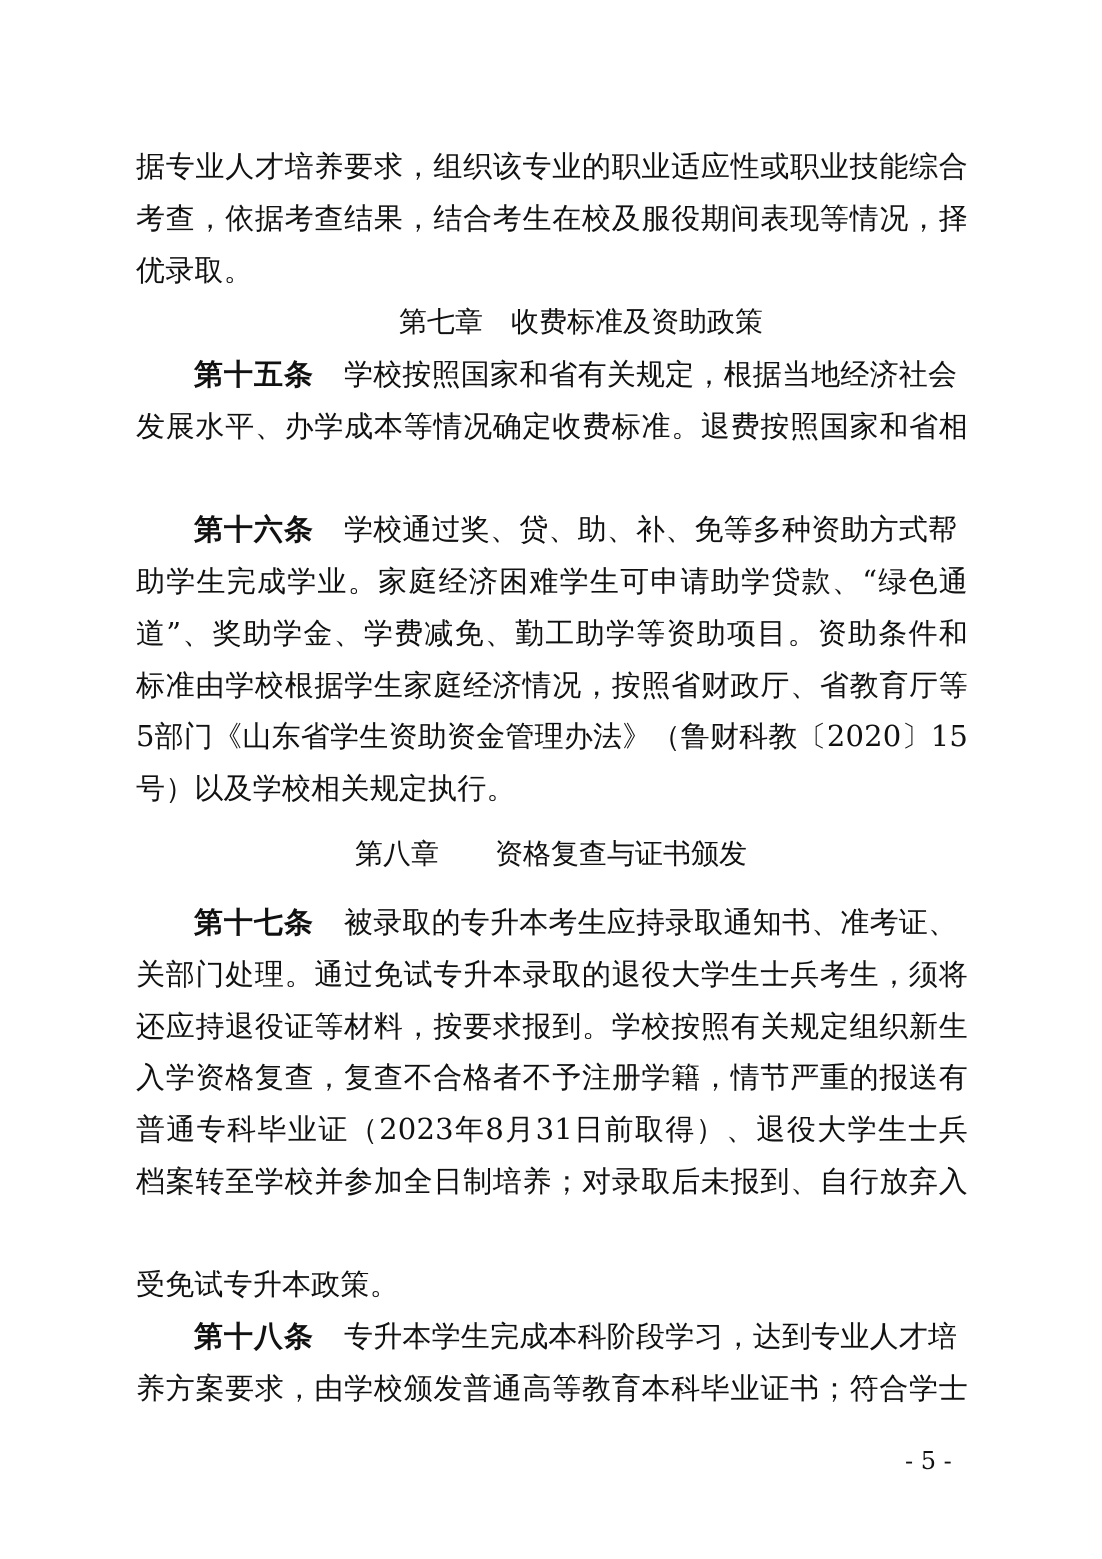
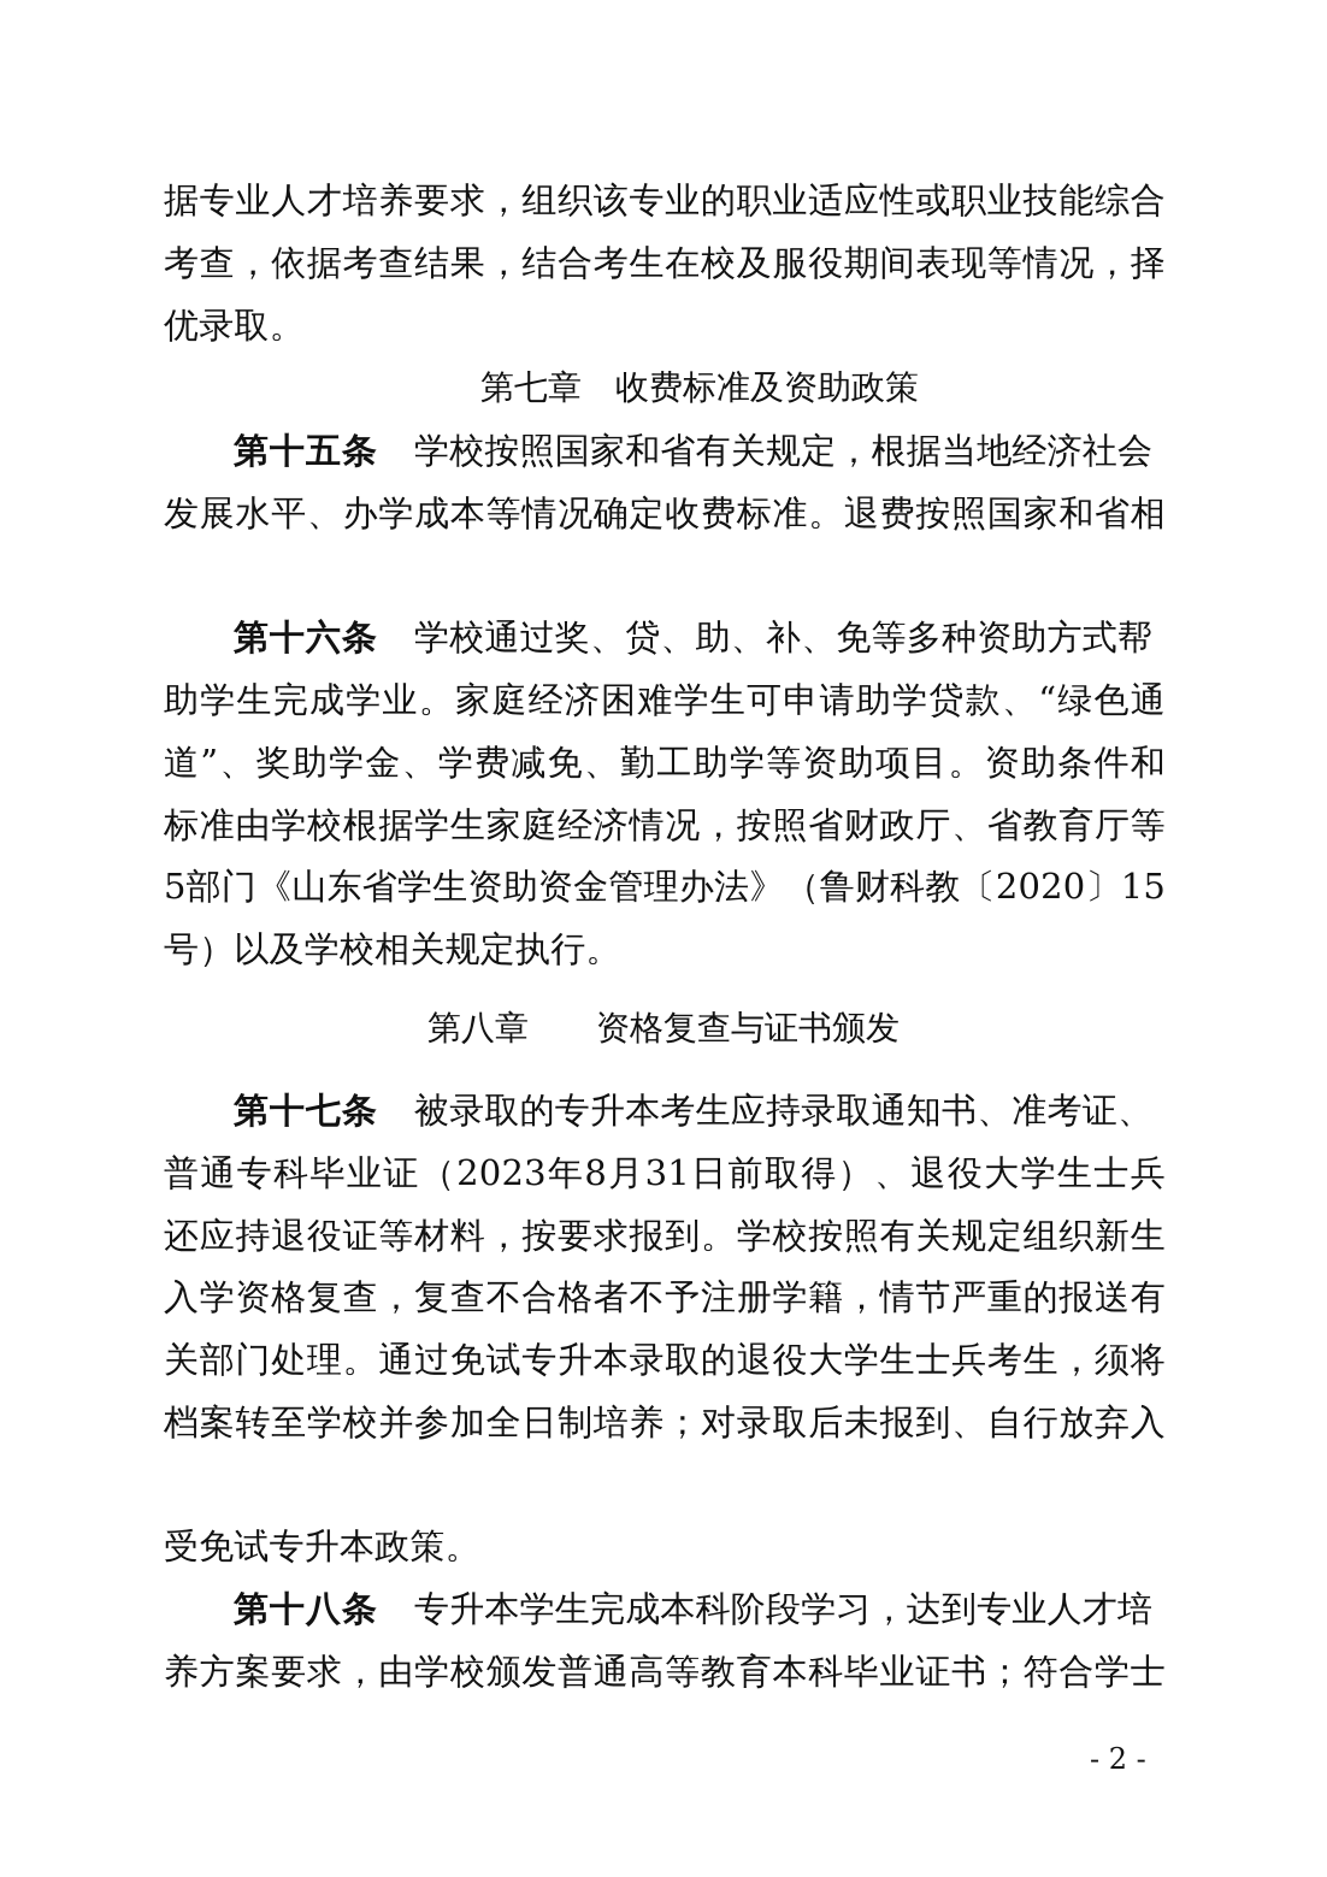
  据专业人才培养要求，组织该专业的职业适应性或职业技能综合
  考查，依据考查结果，结合考生在校及服役期间表现等情况，择
  优录取。
  第七章 收费标准及资助政策
  第十五条 学校按照国家和省有关规定，根据当地经济社会
  发展水平、办学成本等情况确定收费标准。退费按照国家和省相
  第十六条 学校通过奖、贷、助、补、免等多种资助方式帮
  助学生完成学业。家庭经济困难学生可申请助学贷款、“绿色通
  道”、奖助学金、学费减免、勤工助学等资助项目。资助条件和
  标准由学校根据学生家庭经济情况，按照省财政厅、省教育厅等
  5部门《山东省学生资助资金管理办法》（鲁财科教〔2020〕15
  号）以及学校相关规定执行。
  第八章 资格复查与证书颁发
  第十七条 被录取的专升本考生应持录取通知书、准考证、
- 关部门处理。通过免试专升本录取的退役大学生士兵考生，须将
+ 普通专科毕业证（2023年8月31日前取得）、退役大学生士兵
  还应持退役证等材料，按要求报到。学校按照有关规定组织新生
  入学资格复查，复查不合格者不予注册学籍，情节严重的报送有
- 普通专科毕业证（2023年8月31日前取得）、退役大学生士兵
+ 关部门处理。通过免试专升本录取的退役大学生士兵考生，须将
  档案转至学校并参加全日制培养；对录取后未报到、自行放弃入
  受免试专升本政策。
  第十八条 专升本学生完成本科阶段学习，达到专业人才培
  养方案要求，由学校颁发普通高等教育本科毕业证书；符合学士
- - 5 -
+ - 2 -
